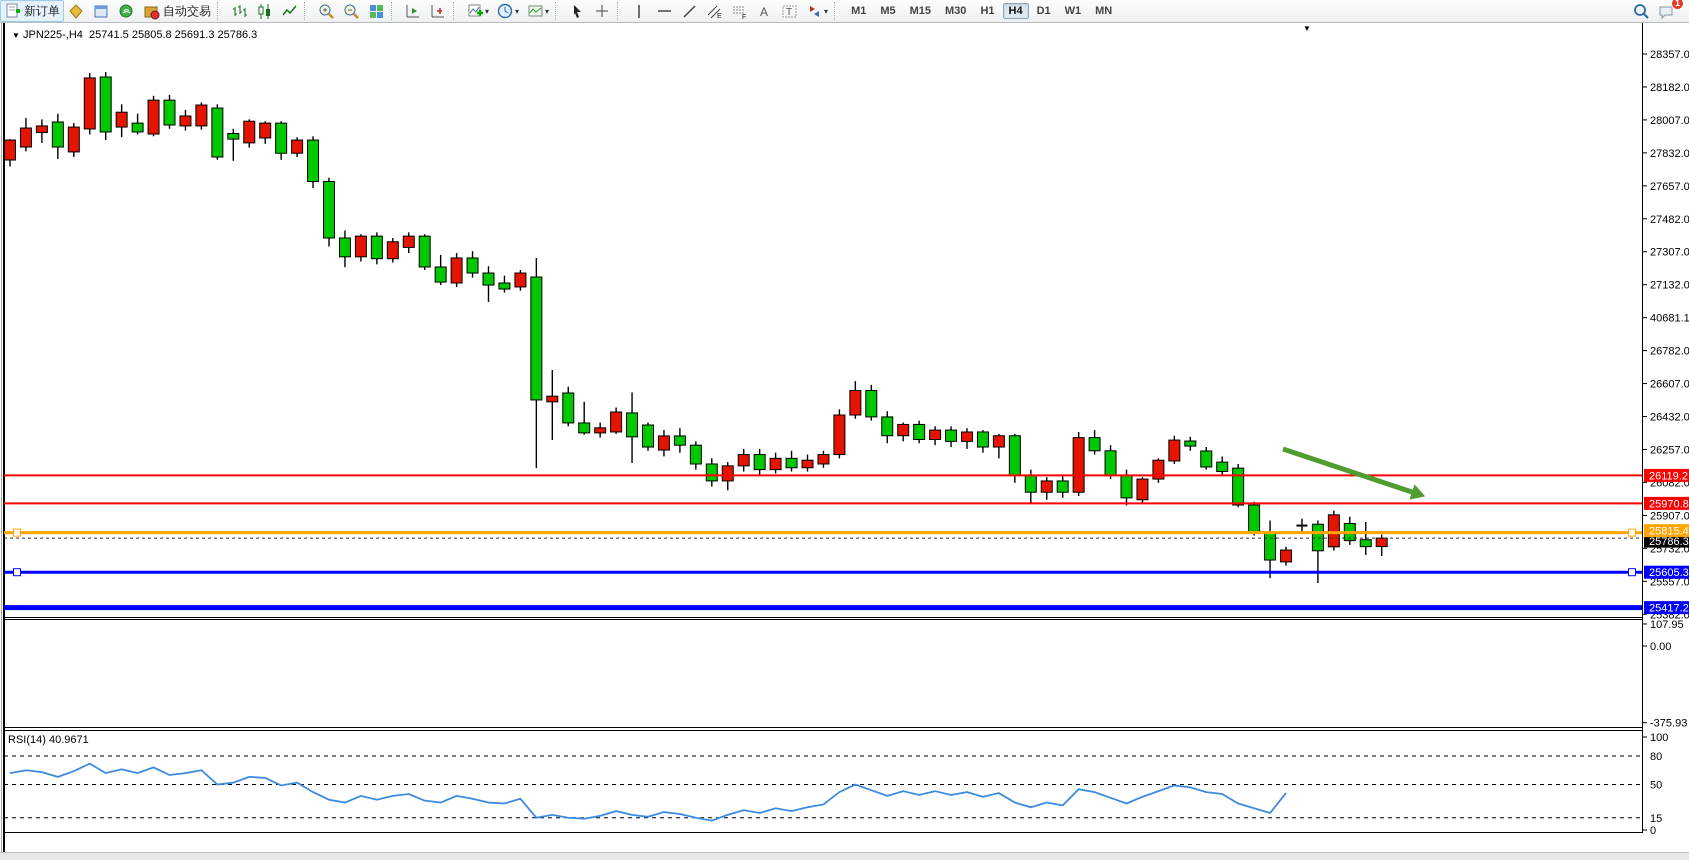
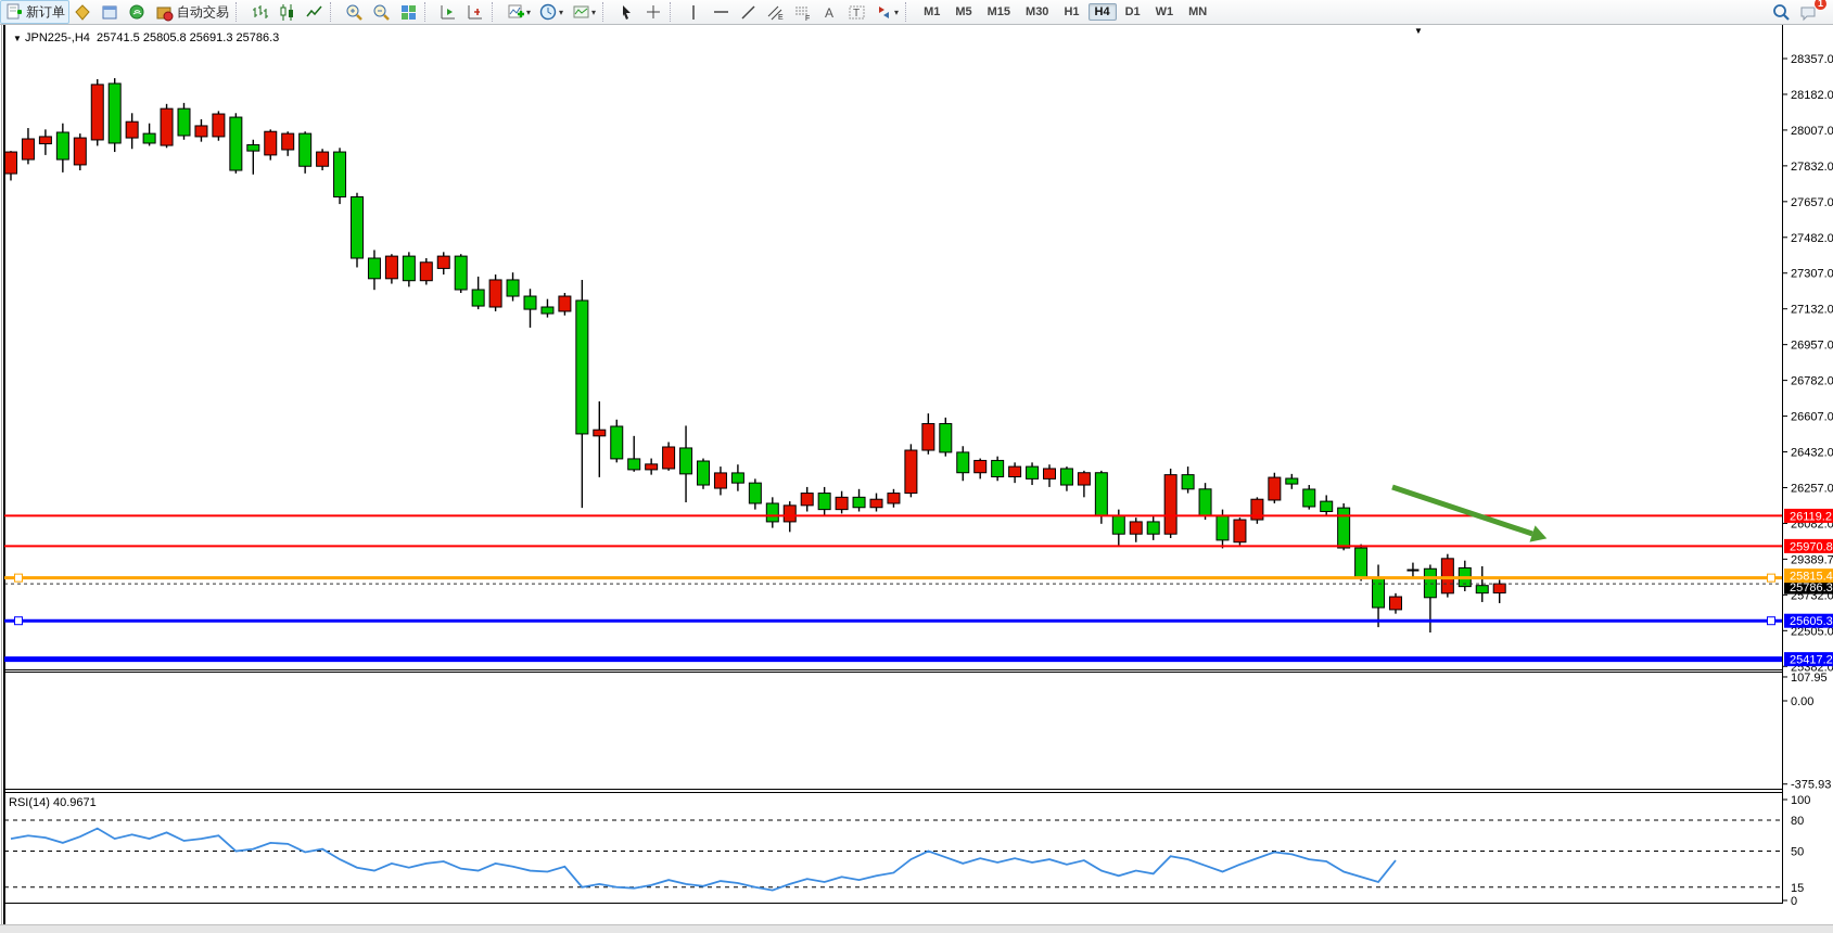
  新订单
  自动交易
  ▾
  ▾
  ▾
  A
  T
  ▾
  M1
  M5
  M15
  M30
  H1
  H4
  D1
  W1
  MN
  1
  RSI(14) 40.9671
  28357.0
  28182.0
  28007.0
  27832.0
  27657.0
  27482.0
  27307.0
  27132.0
- 40681.1
+ 26957.0
  26782.0
  26607.0
  26432.0
  26257.0
  26082.0
- 25907.0
+ 29389.7
  25732.0
- 25557.0
+ 22505.0
  25382.0
  107.95
  0.00
  -375.93
  100
  0
  80
  50
  15
  25786.3
  26119.2
  25970.8
  25815.4
  25605.3
  25417.2
  ▼ JPN225-,H4 25741.5 25805.8 25691.3 25786.3
  ▼
